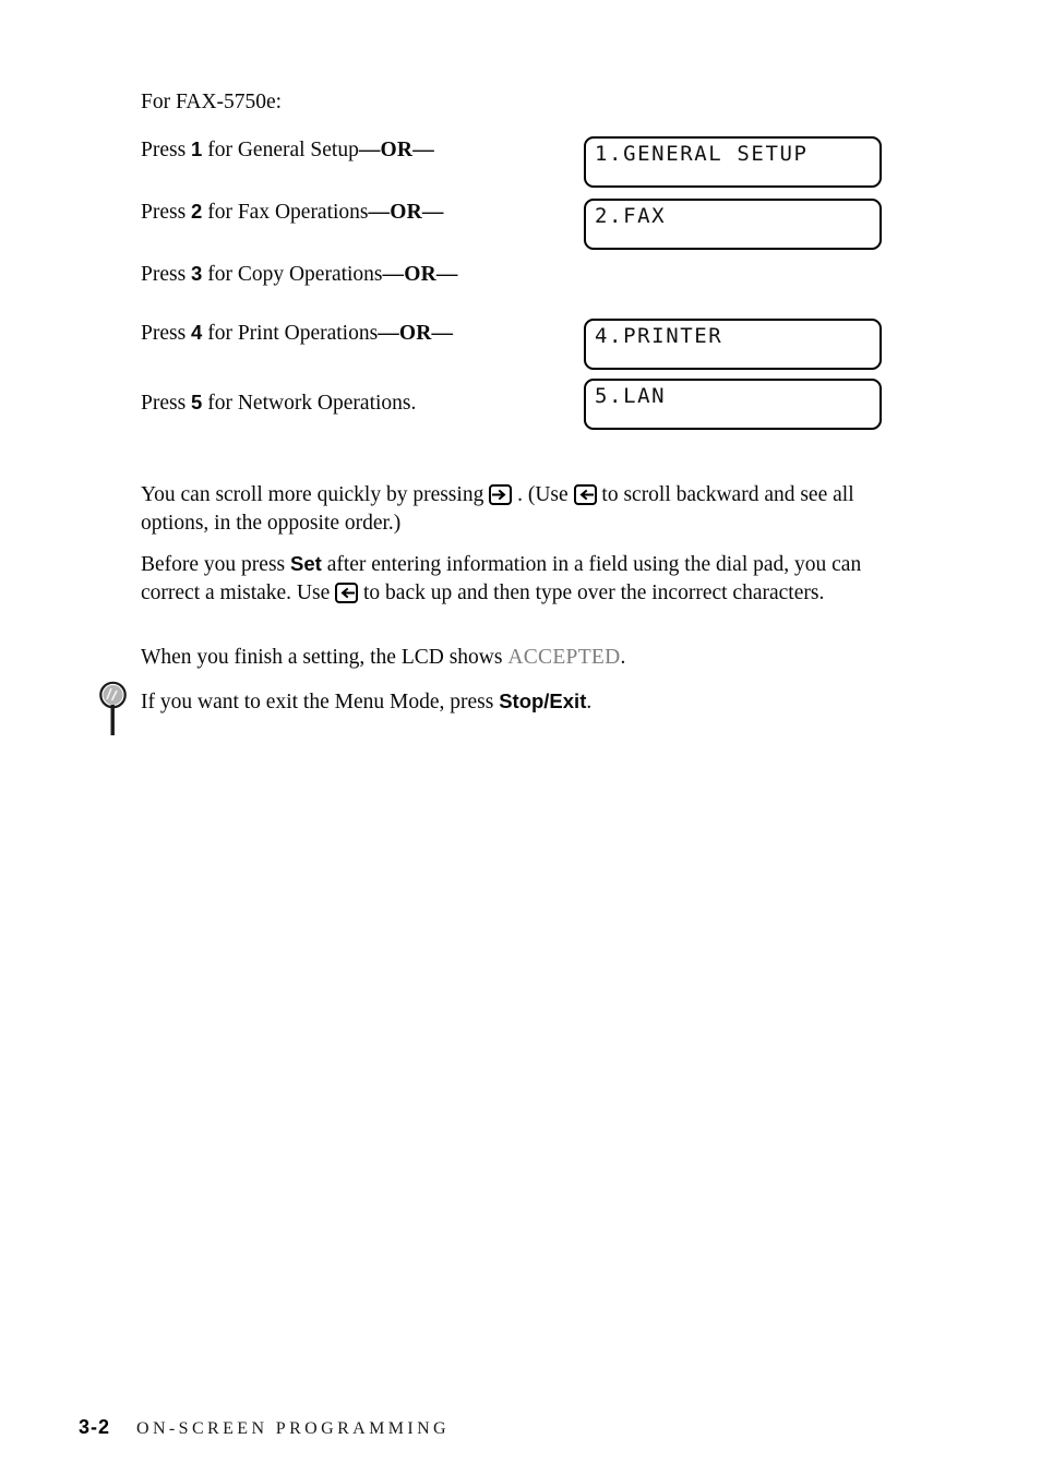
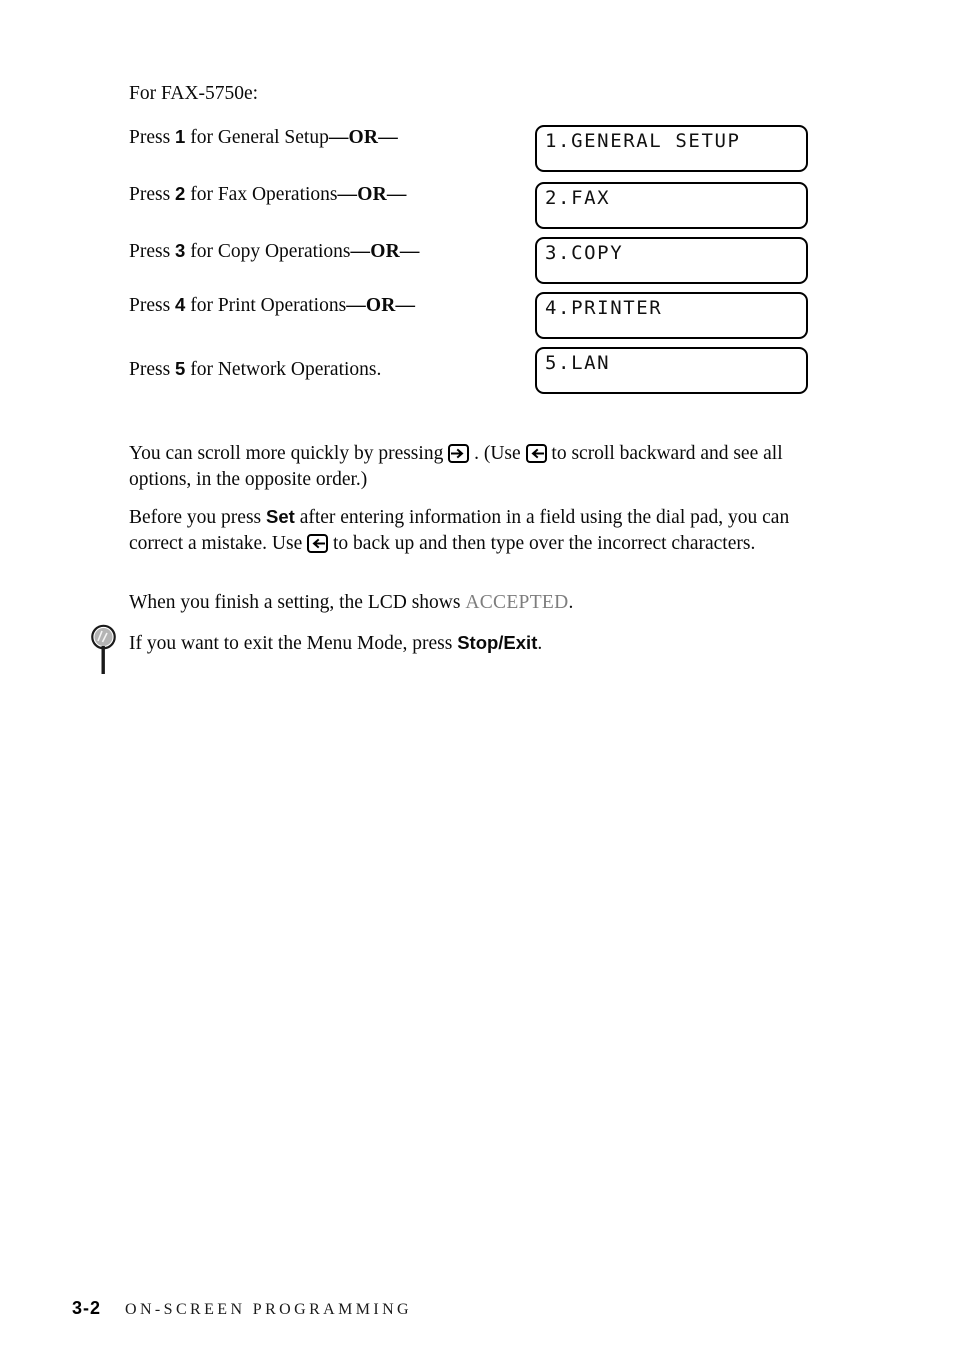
  For FAX-5750e:
  Press 1 for General Setup—OR—
  Press 2 for Fax Operations—OR—
  Press 3 for Copy Operations—OR—
  Press 4 for Print Operations—OR—
  Press 5 for Network Operations.
  1.GENERAL SETUP
  2.FAX
+ 3.COPY
  4.PRINTER
  5.LAN
  You can scroll more quickly by pressing . (Use to scroll backward and see all options, in the opposite order.)
  Before you press Set after entering information in a field using the dial pad, you can correct a mistake. Use to back up and then type over the incorrect characters.
  When you finish a setting, the LCD shows ACCEPTED.
  If you want to exit the Menu Mode, press Stop/Exit.
  3-2 ON-SCREEN PROGRAMMING
